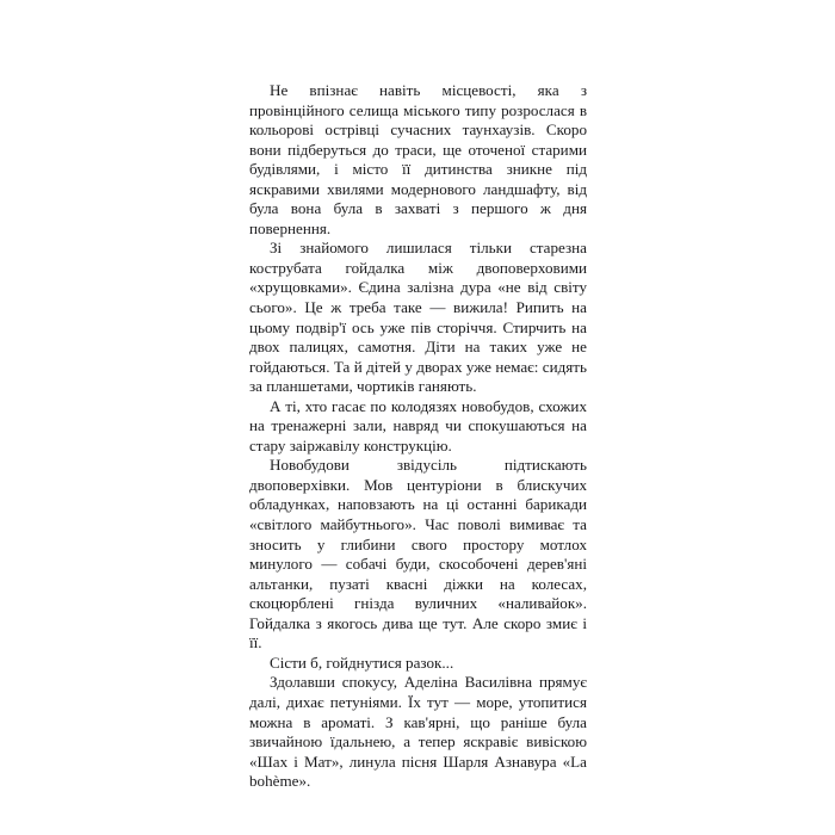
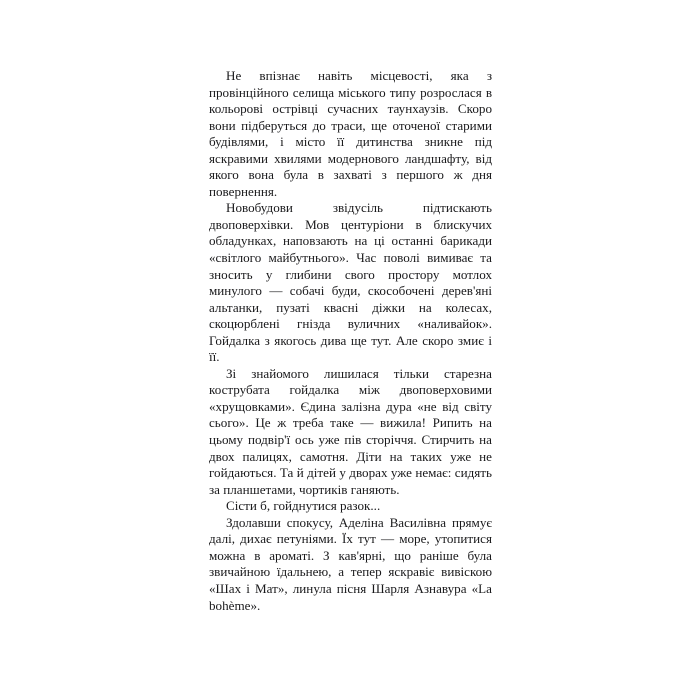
- Не впізнає навіть місцевості, яка з провінційного селища міського типу розрослася в кольорові острівці сучасних таунхаузів. Скоро вони підберуться до траси, ще оточеної старими будівлями, і місто її дитинства зникне під яскравими хвилями модернового ландшафту, від була вона була в захваті з першого ж дня повернення.
+ Не впізнає навіть місцевості, яка з провінційного селища міського типу розрослася в кольорові острівці сучасних таунхаузів. Скоро вони підберуться до траси, ще оточеної старими будівлями, і місто її дитинства зникне під яскравими хвилями модернового ландшафту, від якого вона була в захваті з першого ж дня повернення.
- Зі знайомого лишилася тільки старезна кострубата гойдалка між двоповерховими «хрущовками». Єдина залізна дура «не від світу сього». Це ж треба таке — вижила! Рипить на цьому подвір'ї ось уже пів сторіччя. Стирчить на двох палицях, самотня. Діти на таких уже не гойдаються. Та й дітей у дворах уже немає: сидять за планшетами, чортиків ганяють.
+ Новобудови звідусіль підтискають двоповерхівки. Мов центуріони в блискучих обладунках, наповзають на ці останні барикади «світлого майбутнього». Час поволі вимиває та зносить у глибини свого простору мотлох минулого — собачі буди, скособочені дерев'яні альтанки, пузаті квасні діжки на колесах, скоцюрблені гнізда вуличних «наливайок». Гойдалка з якогось дива ще тут. Але скоро змиє і її.
- А ті, хто гасає по колодязях новобудов, схожих на тренажерні зали, навряд чи спокушаються на стару заіржавілу конструкцію.
- Новобудови звідусіль підтискають двоповерхівки. Мов центуріони в блискучих обладунках, наповзають на ці останні барикади «світлого майбутнього». Час поволі вимиває та зносить у глибини свого простору мотлох минулого — собачі буди, скособочені дерев'яні альтанки, пузаті квасні діжки на колесах, скоцюрблені гнізда вуличних «наливайок». Гойдалка з якогось дива ще тут. Але скоро змиє і її.
+ Зі знайомого лишилася тільки старезна кострубата гойдалка між двоповерховими «хрущовками». Єдина залізна дура «не від світу сього». Це ж треба таке — вижила! Рипить на цьому подвір'ї ось уже пів сторіччя. Стирчить на двох палицях, самотня. Діти на таких уже не гойдаються. Та й дітей у дворах уже немає: сидять за планшетами, чортиків ганяють.
  Сісти б, гойднутися разок...
  Здолавши спокусу, Аделіна Василівна прямує далі, дихає петуніями. Їх тут — море, утопитися можна в ароматі. З кав'ярні, що раніше була звичайною їдальнею, а тепер яскравіє вивіскою «Шах і Мат», линула пісня Шарля Азнавура «La bohème».
